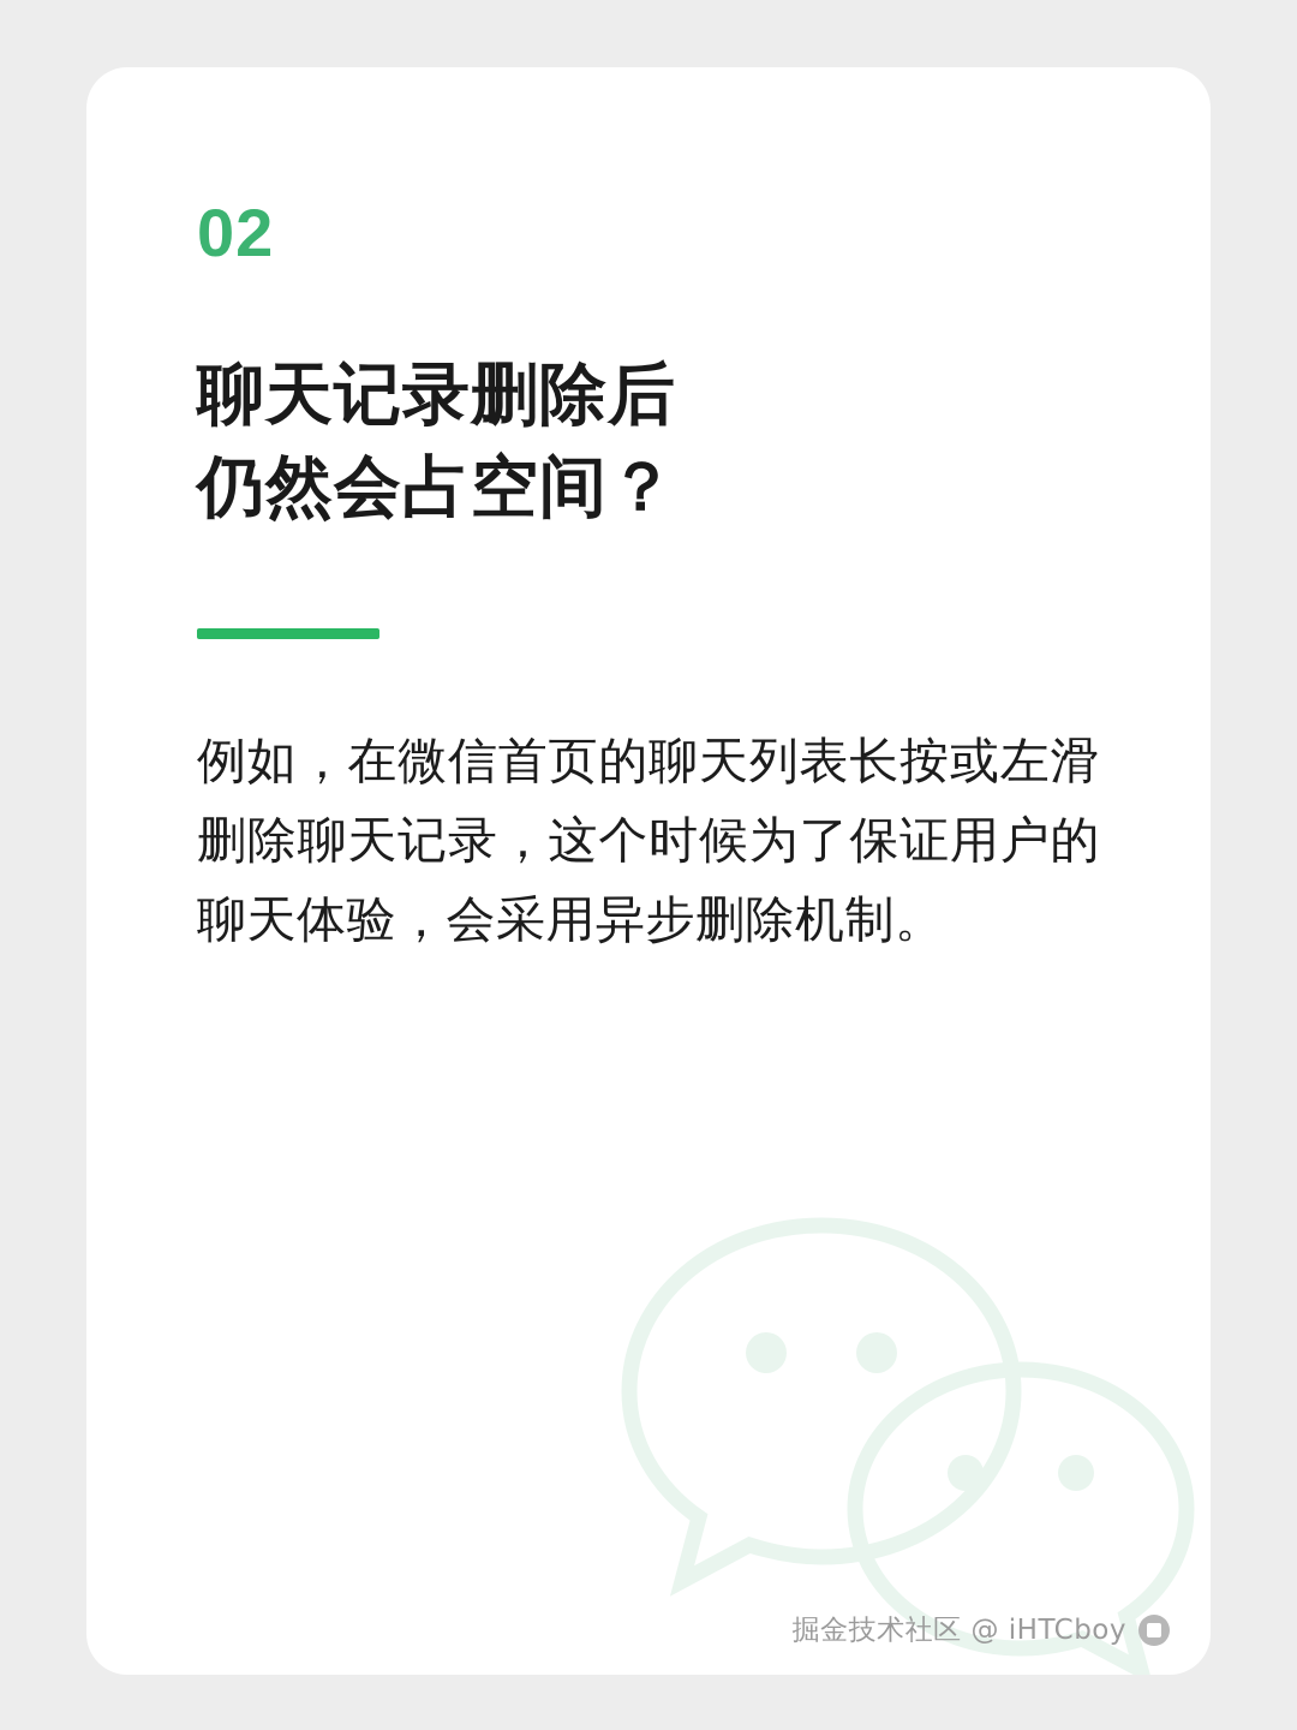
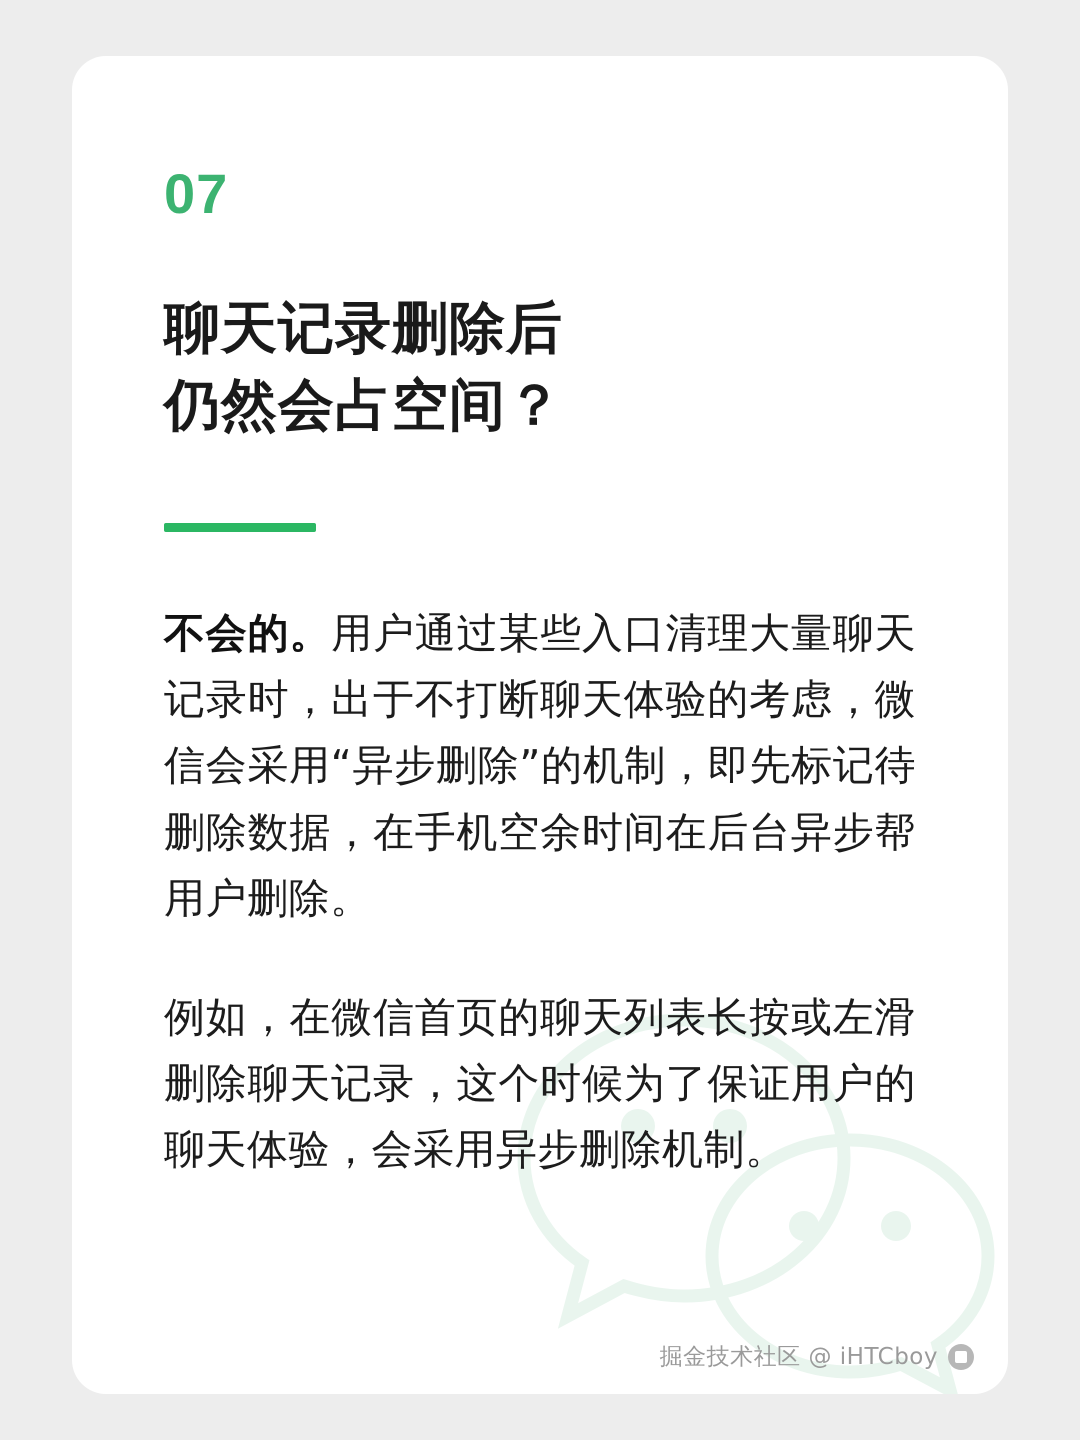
- 02
+ 07
  聊天记录删除后
  仍然会占空间？
+ 不会的。用户通过某些入口清理大量聊天记录时，出于不打断聊天体验的考虑，微信会采用“异步删除”的机制，即先标记待删除数据，在手机空余时间在后台异步帮用户删除。
  例如，在微信首页的聊天列表长按或左滑删除聊天记录，这个时候为了保证用户的聊天体验，会采用异步删除机制。
  掘金技术社区 @ iHTCboy
